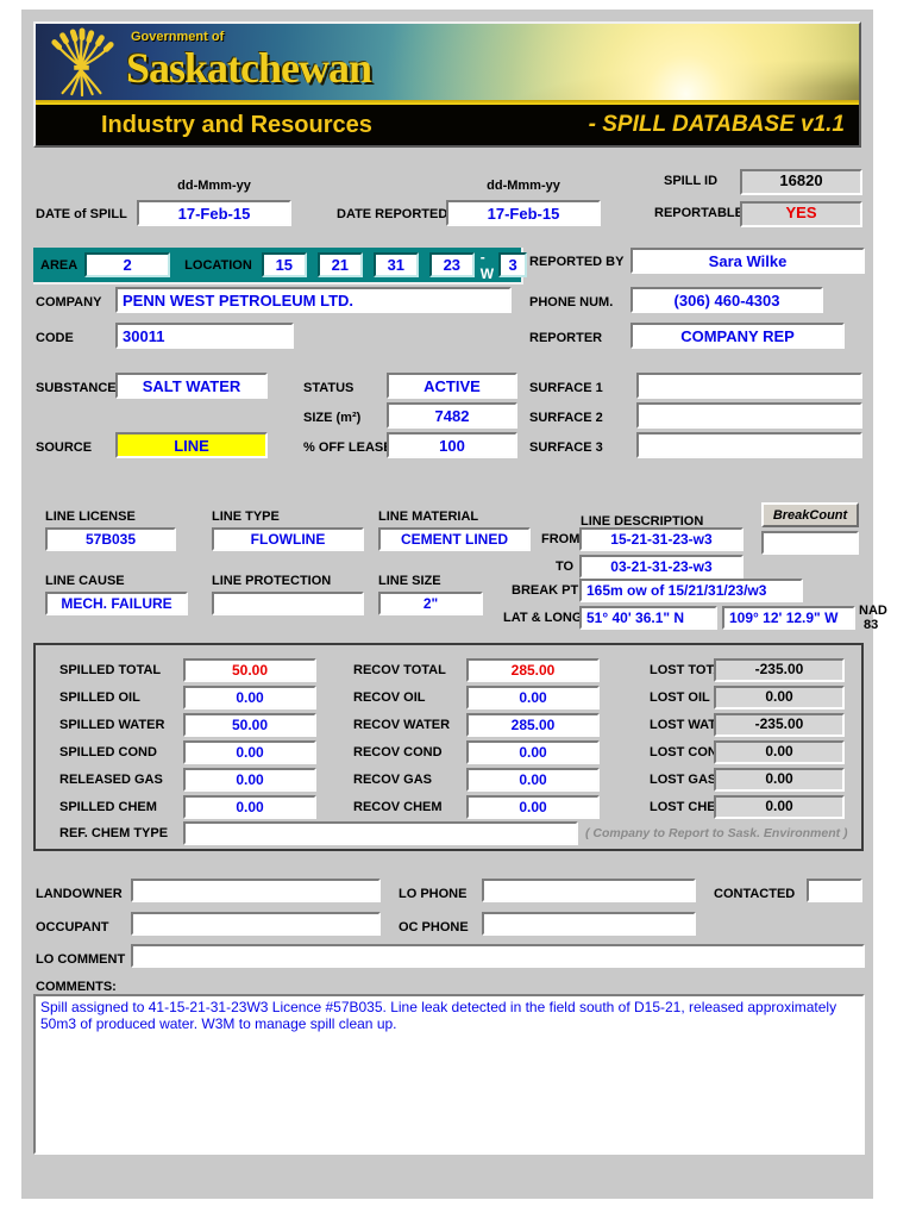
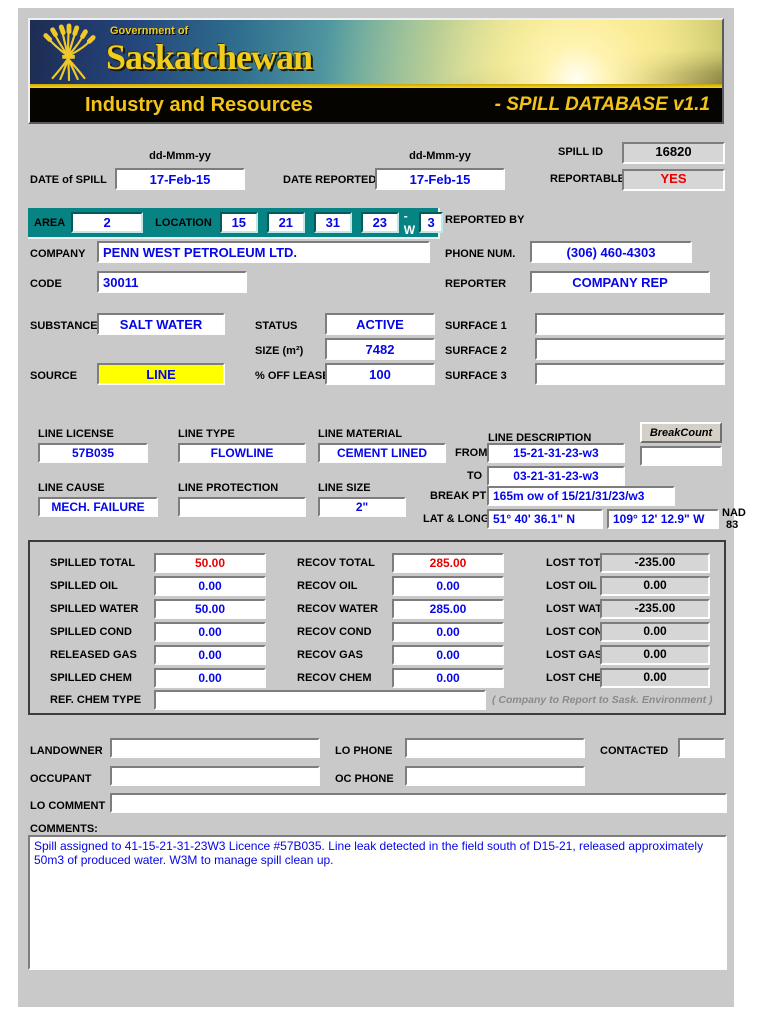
  Government of
  Saskatchewan
  Industry and Resources
  - SPILL DATABASE v1.1
  dd-Mmm-yy
  DATE of SPILL
  17-Feb-15
  dd-Mmm-yy
  DATE REPORTED
  17-Feb-15
  SPILL ID
  16820
  REPORTABL
  YES
  AREA
  2
  LOCATION
  15
  21
  31
  23
  -W
  3
  REPORTED BY
- Sara Wilke
  COMPANY
  PENN WEST PETROLEUM LTD.
  PHONE NUM.
  (306) 460-4303
  CODE
  30011
  REPORTER
  COMPANY REP
  SUBSTANCE
  SALT WATER
  STATUS
  ACTIVE
  SURFACE 1
  SIZE (m²)
  7482
  SURFACE 2
  SOURCE
  LINE
  % OFF LEAS
  100
  SURFACE 3
  LINE LICENSE
  57B035
  LINE TYPE
  FLOWLINE
  LINE MATERIAL
  CEMENT LINED
  LINE DESCRIPTION
  BreakCount
  FROM
  15-21-31-23-w3
  TO
  03-21-31-23-w3
  LINE CAUSE
  MECH. FAILURE
  LINE PROTECTION
  LINE SIZE
  2"
  BREAK PT
  165m ow of 15/21/31/23/w3
  LAT & LONG
  51° 40' 36.1" N
  109° 12' 12.9" W
  NAD
  83
  SPILLED TOTAL
  50.00
  RECOV TOTAL
  285.00
  LOST TOT
  -235.00
  SPILLED OIL
  0.00
  RECOV OIL
  0.00
  LOST OIL
  0.00
  SPILLED WATER
  50.00
  RECOV WATER
  285.00
  LOST WAT
  -235.00
  SPILLED COND
  0.00
  RECOV COND
  0.00
  LOST CON
  0.00
  RELEASED GAS
  0.00
  RECOV GAS
  0.00
  LOST GAS
  0.00
  SPILLED CHEM
  0.00
  RECOV CHEM
  0.00
  LOST CHE
  0.00
  REF. CHEM TYPE
  ( Company to Report to Sask. Environment )
  LANDOWNER
  LO PHONE
  CONTACTED
  OCCUPANT
  OC PHONE
  LO COMMENT
  COMMENTS:
